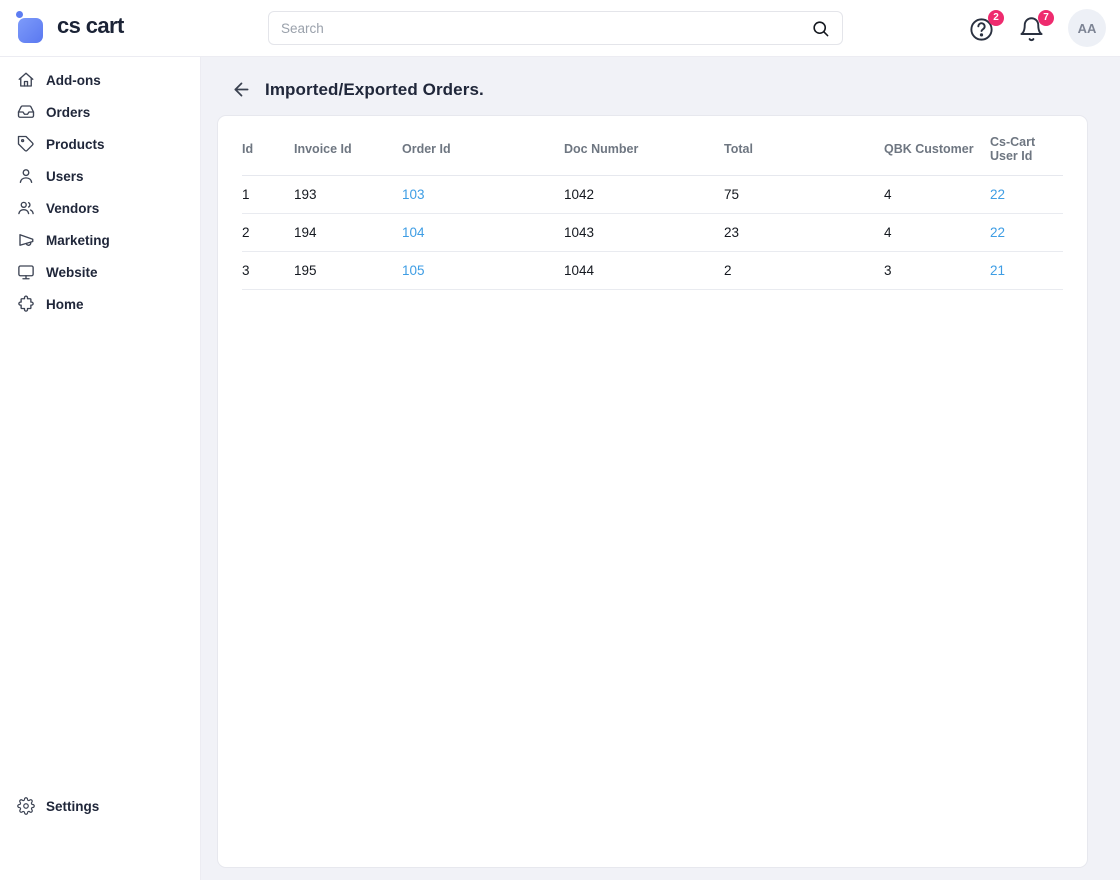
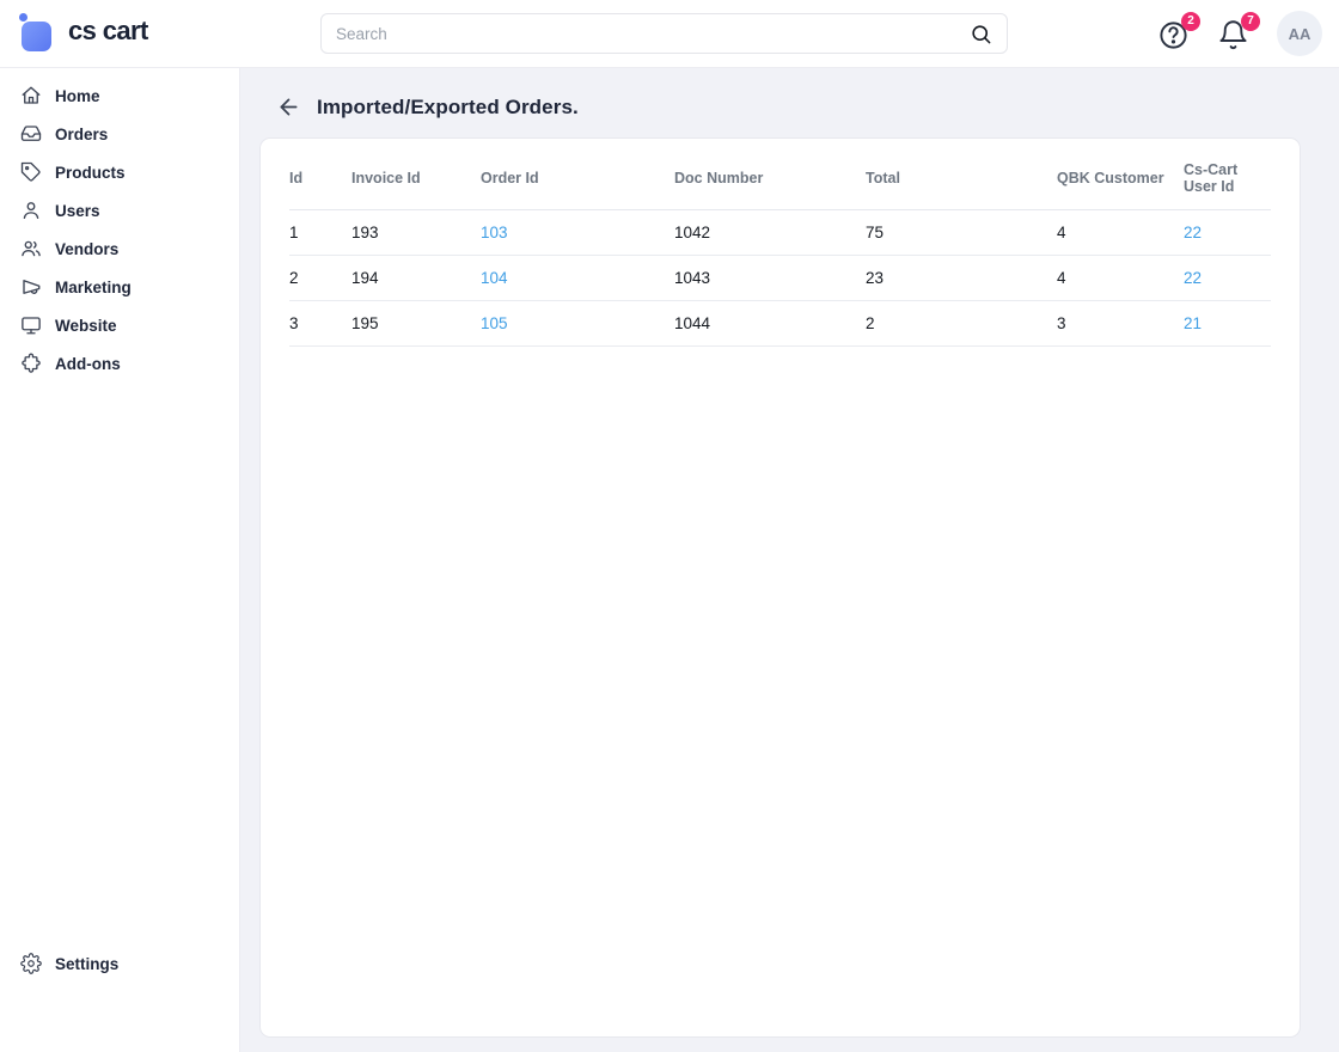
  cs cart
  Search
  2
  7
  AA
- Add-ons
+ Home
  Orders
  Products
  Users
  Vendors
  Marketing
  Website
- Home
+ Add-ons
  Settings
  Imported/Exported Orders.
  Id	Invoice Id	Order Id	Doc Number	Total	QBK Customer	Cs-Cart User Id
  1	193	103	1042	75	4	22
  2	194	104	1043	23	4	22
  3	195	105	1044	2	3	21
